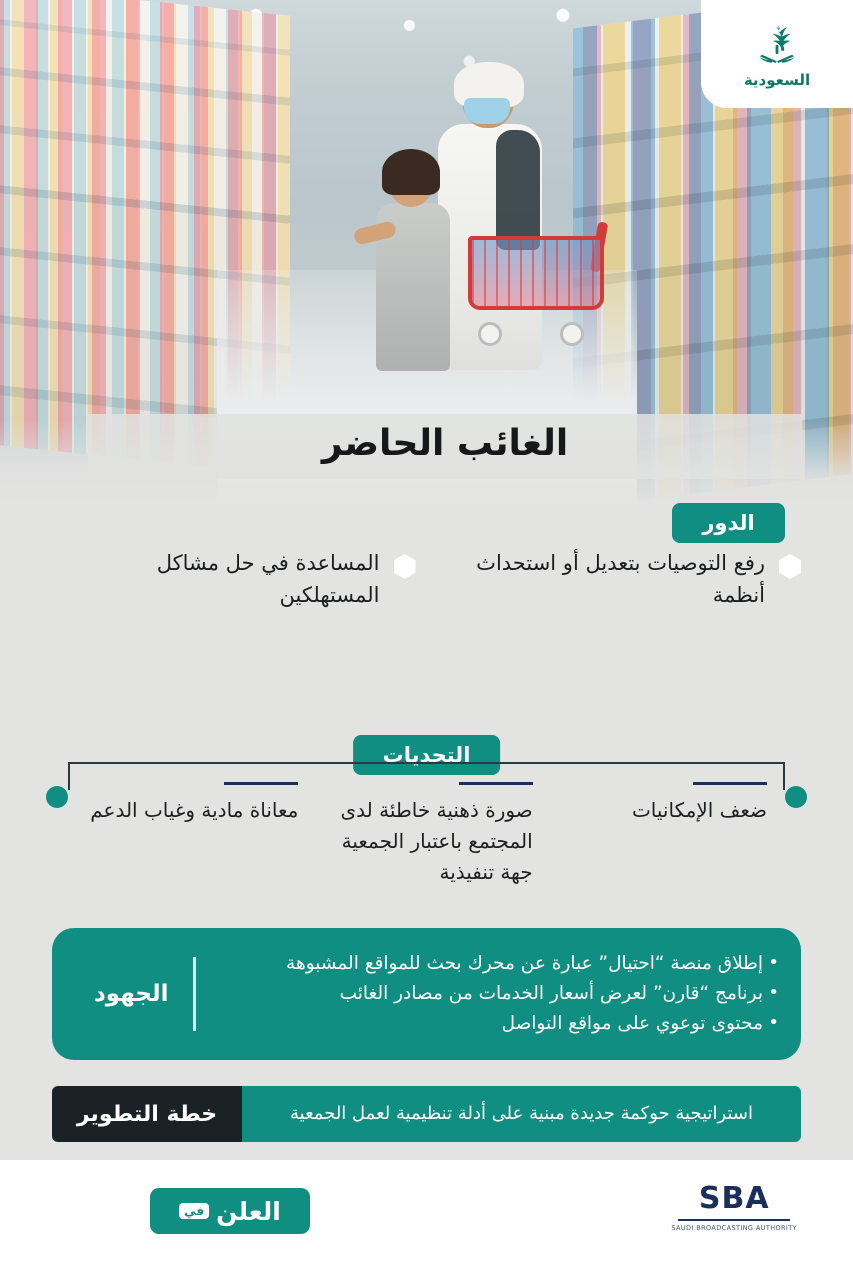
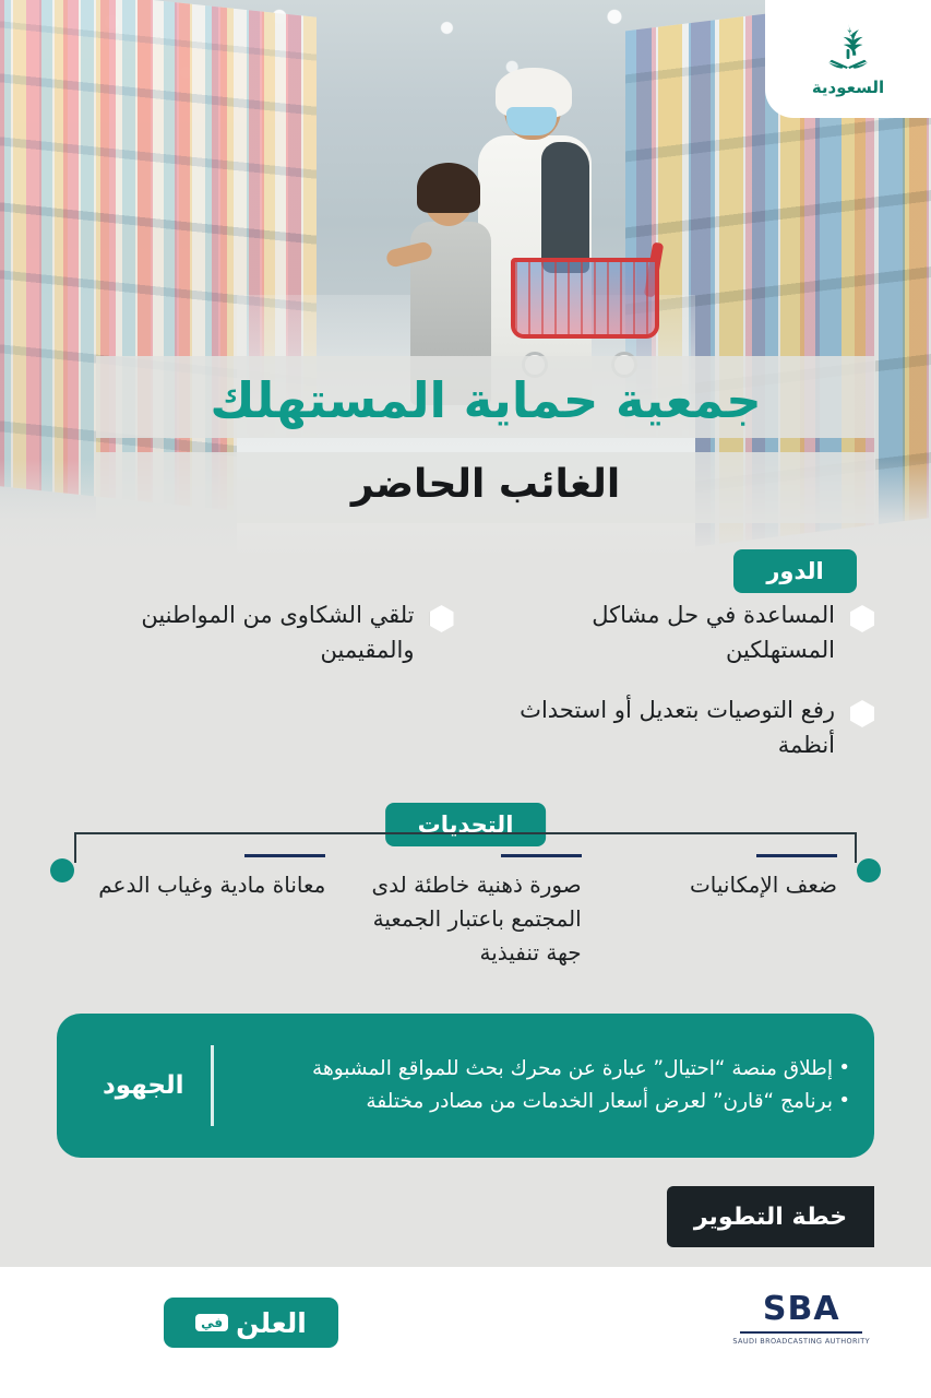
  السعودية
+ جمعية حماية المستهلك
  الغائب الحاضر
  الدور
- رفع التوصيات بتعديل أو استحداث أنظمة
+ المساعدة في حل مشاكل المستهلكين
+ تلقي الشكاوى من المواطنين والمقيمين
- المساعدة في حل مشاكل المستهلكين
+ رفع التوصيات بتعديل أو استحداث أنظمة
  التحديات
  ضعف الإمكانيات
  صورة ذهنية خاطئة لدى المجتمع باعتبار الجمعية جهة تنفيذية
  معاناة مادية وغياب الدعم
  إطلاق منصة “احتيال” عبارة عن محرك بحث للمواقع المشبوهة
- برنامج “قارن” لعرض أسعار الخدمات من مصادر الغائب
+ برنامج “قارن” لعرض أسعار الخدمات من مصادر مختلفة
- محتوى توعوي على مواقع التواصل
  الجهود
- استراتيجية حوكمة جديدة مبنية على أدلة تنظيمية لعمل الجمعية
  خطة التطوير
  SBA
  SAUDI BROADCASTING AUTHORITY
  العلن
  في
